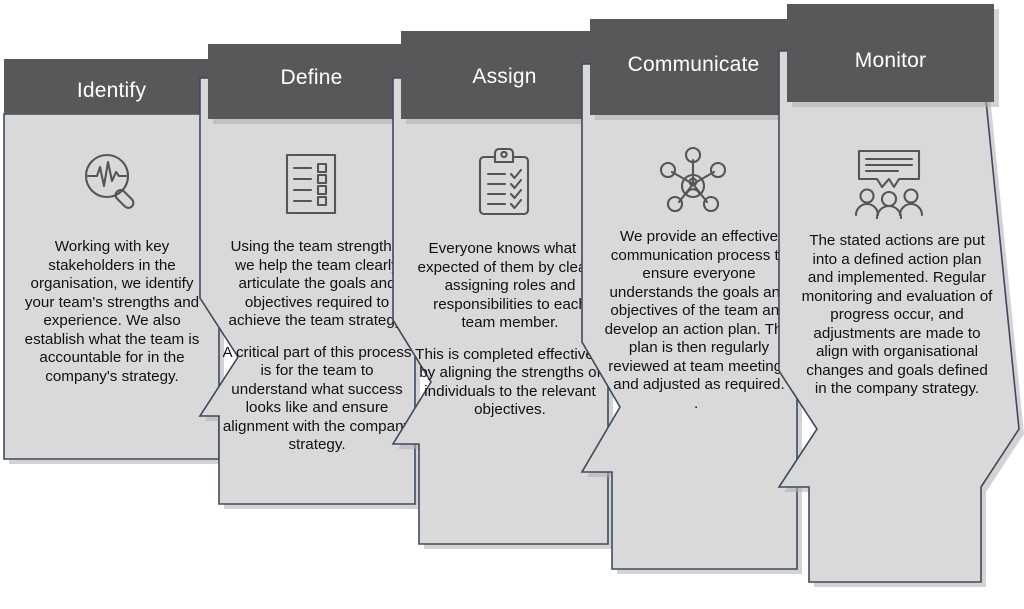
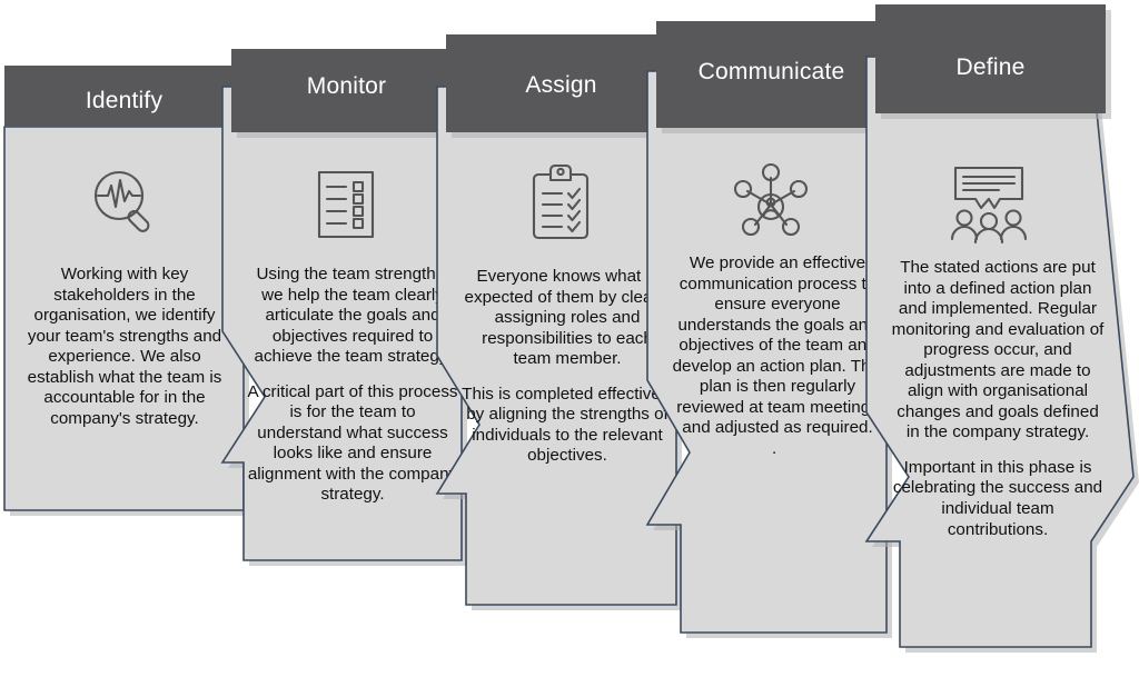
  Identify
  Working with key stakeholders in the organisation, we identify your team's strengths and experience. We also establish what the team is accountable for in the company's strategy.
- Define
+ Monitor
  Using the team strength we help the team clearl articulate the goals and objectives required to achieve the team strateg
  A critical part of this process is for the team to understand what success looks like and ensure alignment with the compan strategy.
  Assign
  Everyone knows what expected of them by cle assigning roles and responsibilities to eac team member.
  This is completed effectiv by aligning the strengths of individuals to the relevant objectives.
  Communicate
  We provide an effective communication process t ensure everyone understands the goals an objectives of the team an develop an action plan. T plan is then regularly reviewed at team meeting and adjusted as required.
  .
- Monitor
+ Define
  The stated actions are put into a defined action plan and implemented. Regular monitoring and evaluation of progress occur, and adjustments are made to align with organisational changes and goals defined in the company strategy.
+ Important in this phase is celebrating the success and individual team contributions.
